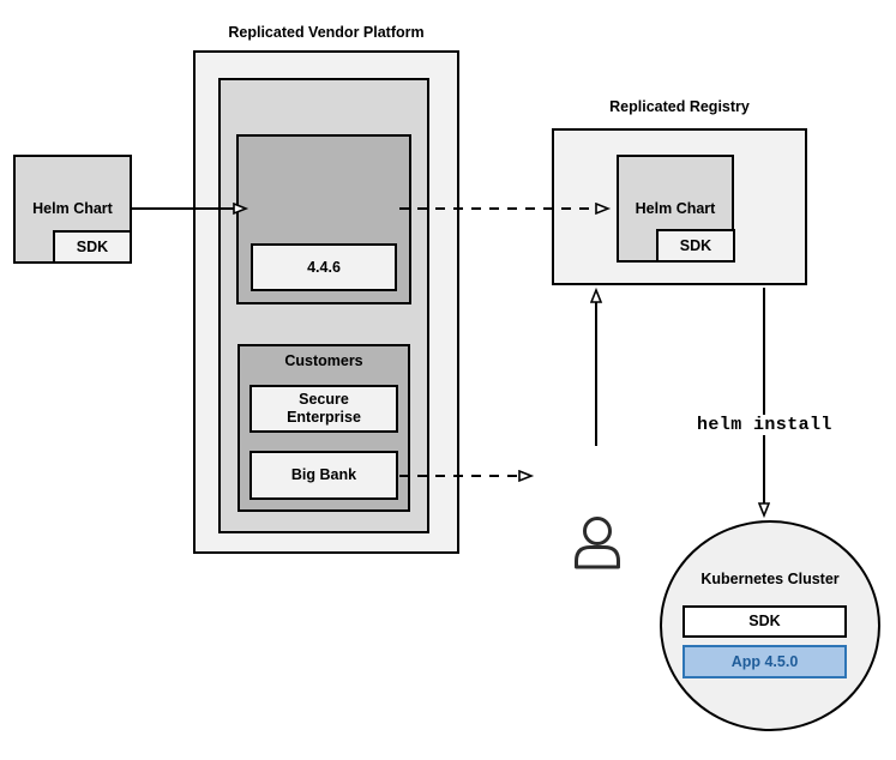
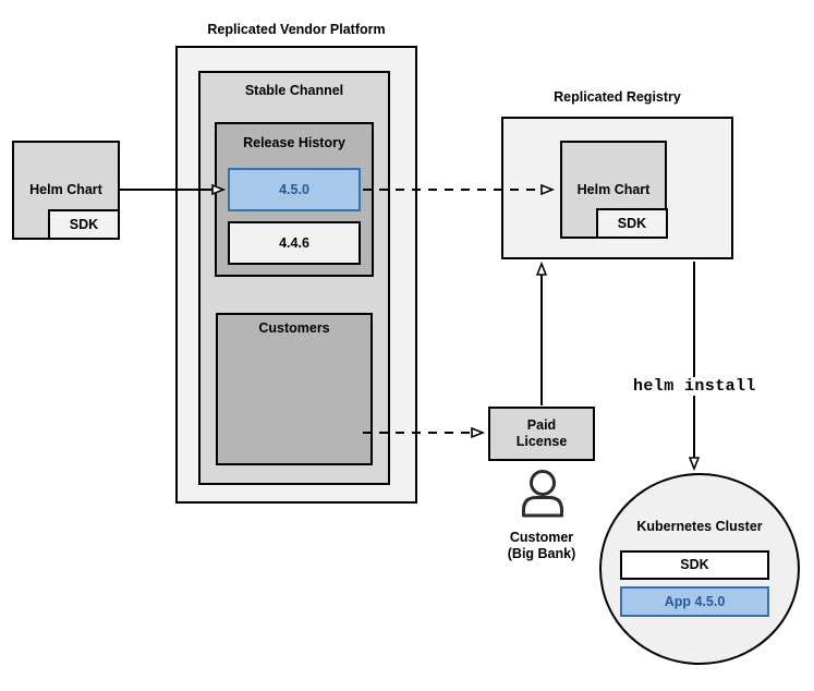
  Replicated Vendor Platform
+ Stable Channel
+ Release History
+ 4.5.0
  4.4.6
  Customers
- Secure Enterprise
- Big Bank
  Helm Chart
  SDK
  Replicated Registry
  Helm Chart
  SDK
+ Paid License
+ Customer
+ (Big Bank)
  Kubernetes Cluster
  SDK
  App 4.5.0
  helm install
